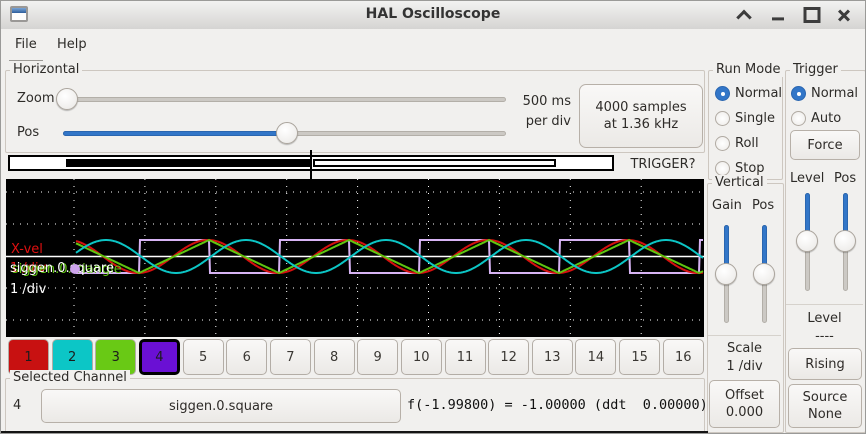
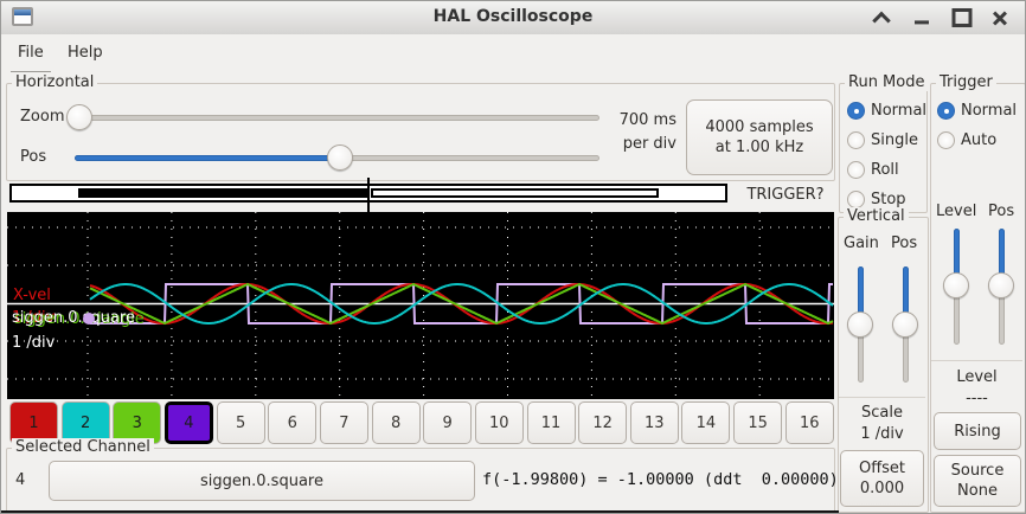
  HAL Oscilloscope
  File
  Help
  Horizontal
  Zoom
  Pos
- 500 ms
+ 700 ms
  per div
  4000 samples
- at 1.36 kHz
+ at 1.00 kHz
  TRIGGER?
  X-vel
  1 /div
  siggen.0iangle
  siggen.0.quare
  1 /div
  1
  2
  3
  4
  5
  6
  7
  8
  9
  10
  11
  12
  13
  14
  15
  16
  Selected Channel
  4
  siggen.0.square
  f(-1.99800) = -1.00000 (ddt 0.00000)
  Run Mode
  Normal
  Single
  Roll
  Stop
  Vertical
  Gain
  Pos
  Scale
  1 /div
  Offset
  0.000
  Trigger
  Normal
  Auto
- Force
  Level
  Pos
  Level
  ----
  Rising
  Source
  None
